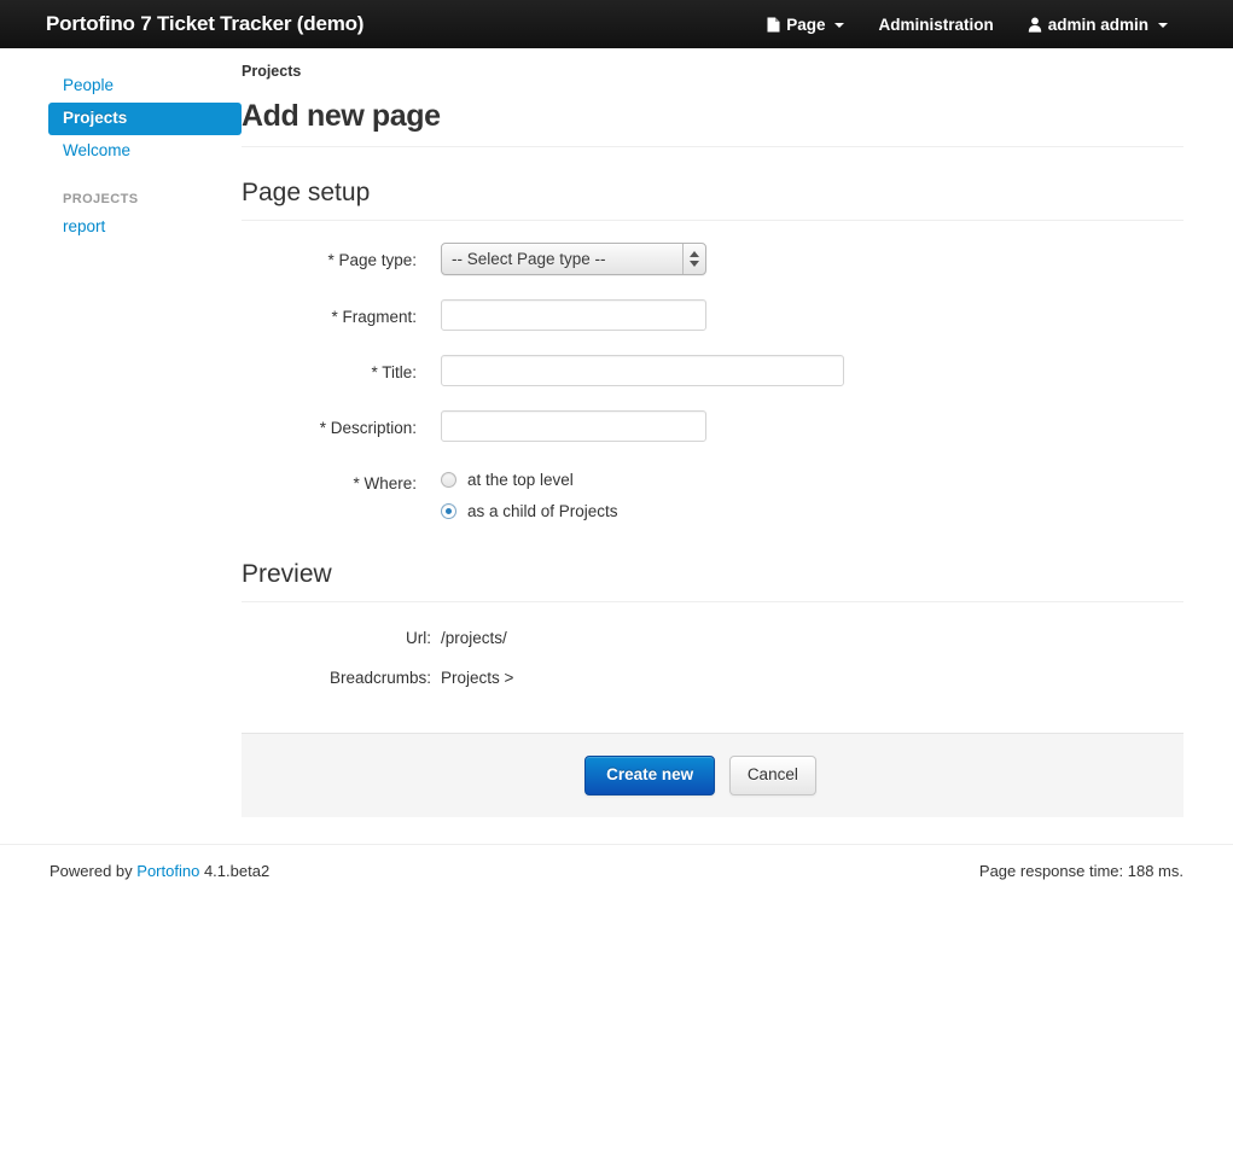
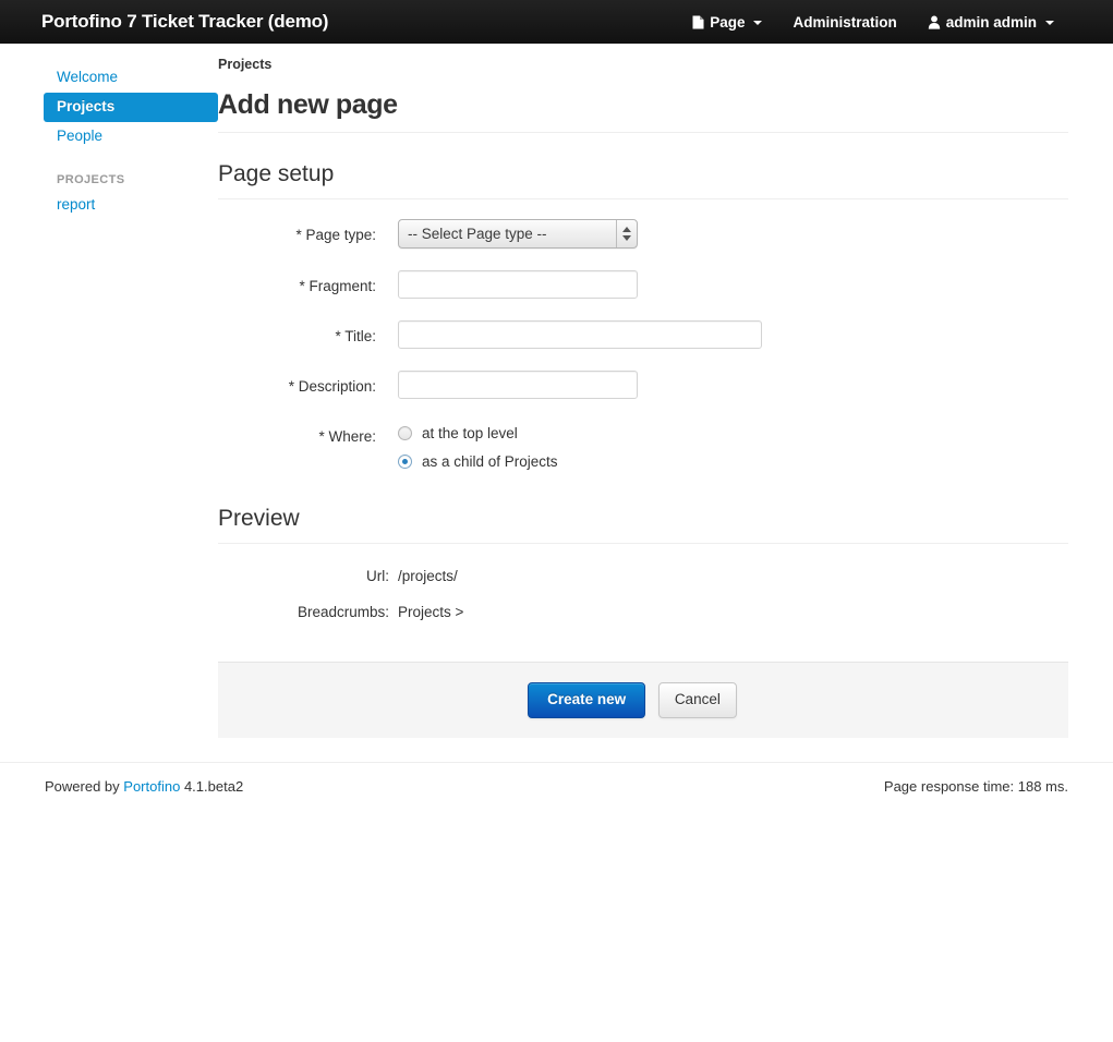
  Portofino 7 Ticket Tracker (demo)
  Page
  Administration
  admin admin
- People
+ Welcome
  Projects
- Welcome
+ People
  PROJECTS
  report
  Projects
  Add new page
  Page setup
  * Page type:
  -- Select Page type --
  * Fragment:
  * Title:
  * Description:
  * Where:
  at the top level
  as a child of Projects
  Preview
  Url:
  /projects/
  Breadcrumbs:
  Projects >
  Create new Cancel
  Powered by Portofino 4.1.beta2
  Page response time: 188 ms.
